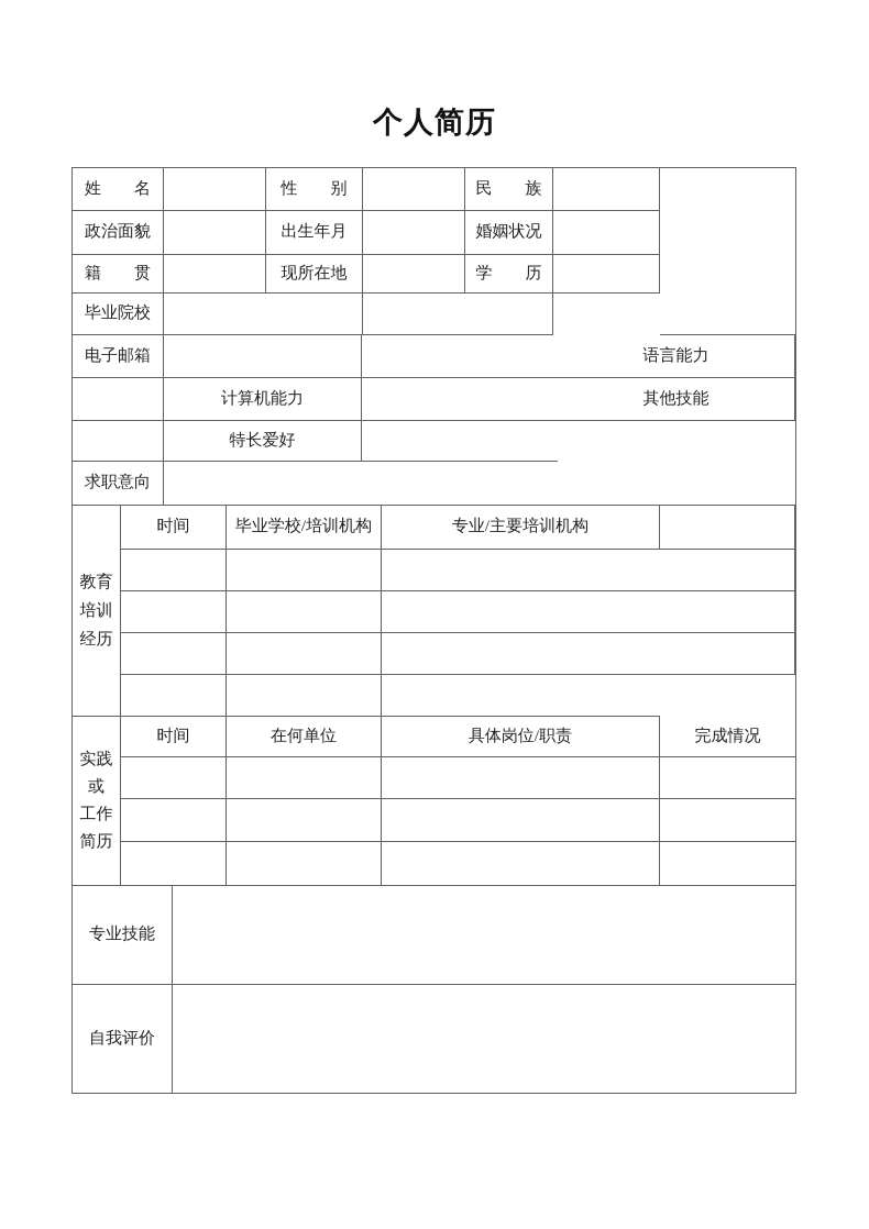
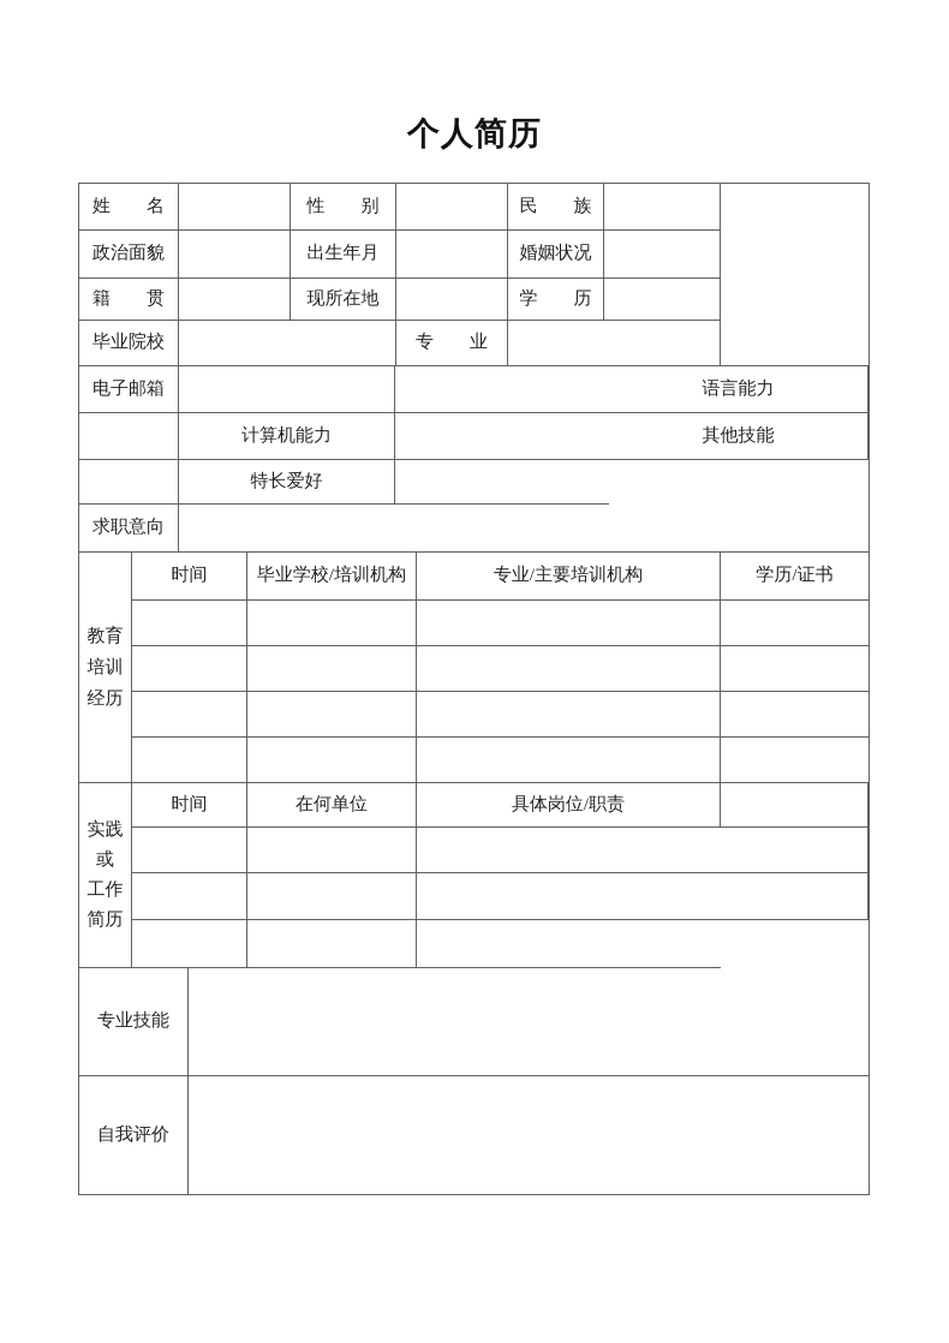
  个人简历
  姓 名
  性 别
  民 族
  政治面貌
  出生年月
  婚姻状况
  籍 贯
  现所在地
  学 历
  毕业院校
+ 专 业
  电子邮箱
  语言能力
  计算机能力
  其他技能
  特长爱好
  求职意向
  教育
  培训
  经历
  时间
  毕业学校/培训机构
  专业/主要培训机构
+ 学历/证书
  实践
  或
  工作
  简历
  时间
  在何单位
  具体岗位/职责
- 完成情况
  专业技能
  自我评价
